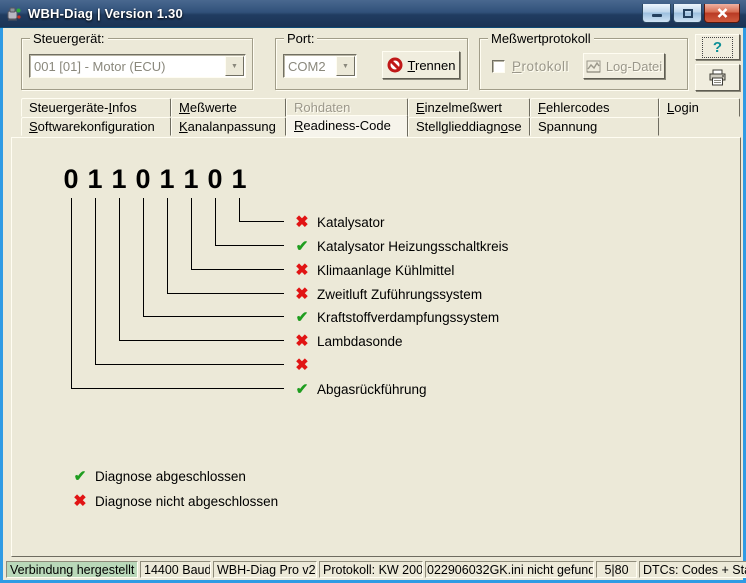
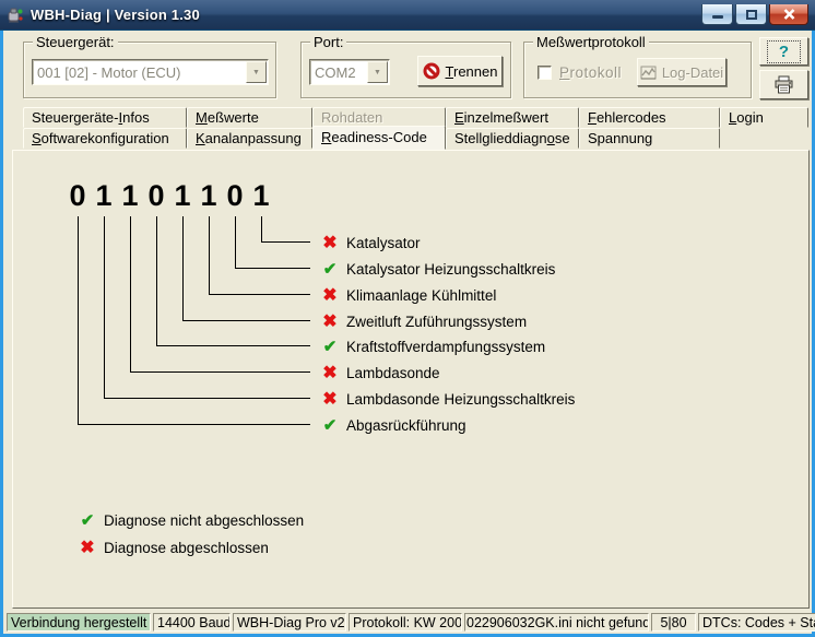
  WBH-Diag | Version 1.30
  Steuergerät:
- 001 [01] - Motor (ECU)
+ 001 [02] - Motor (ECU)
  Port:
  COM2
  Trennen
  Meßwertprotokoll
  Protokoll
  Log-Datei
  ?
  Steuergeräte-Infos
  Meßwerte
  Rohdaten
  Einzelmeßwert
  Fehlercodes
  Login
  Softwarekonfiguration
  Kanalanpassung
  Readiness-Code
  Stellglieddiagnose
  Spannung
  0
  ✔
  Abgasrückführung
  1
  ✖
+ Lambdasonde Heizungsschaltkreis
  1
  ✖
  Lambdasonde
  0
  ✔
  Kraftstoffverdampfungssystem
  1
  ✖
  Zweitluft Zuführungssystem
  1
  ✖
  Klimaanlage Kühlmittel
  0
  ✔
  Katalysator Heizungsschaltkreis
  1
  ✖
  Katalysator
  ✔
- Diagnose abgeschlossen
+ Diagnose nicht abgeschlossen
  ✖
- Diagnose nicht abgeschlossen
+ Diagnose abgeschlossen
  Verbindung hergestellt
  14400 Baud
  WBH-Diag Pro v2
  Protokoll: KW 200
  022906032GK.ini nicht gefund
  5|80
  DTCs: Codes + St
